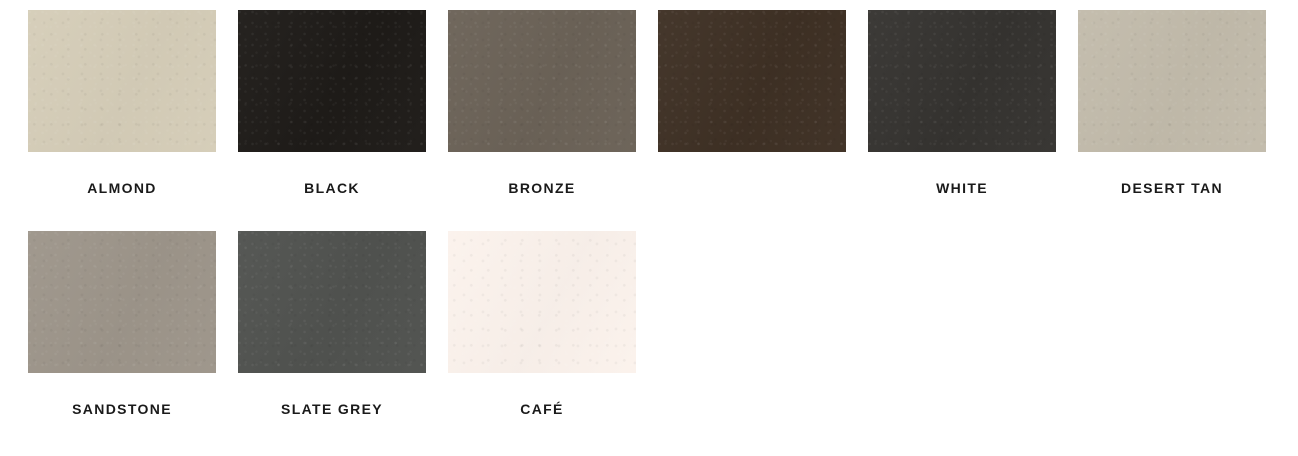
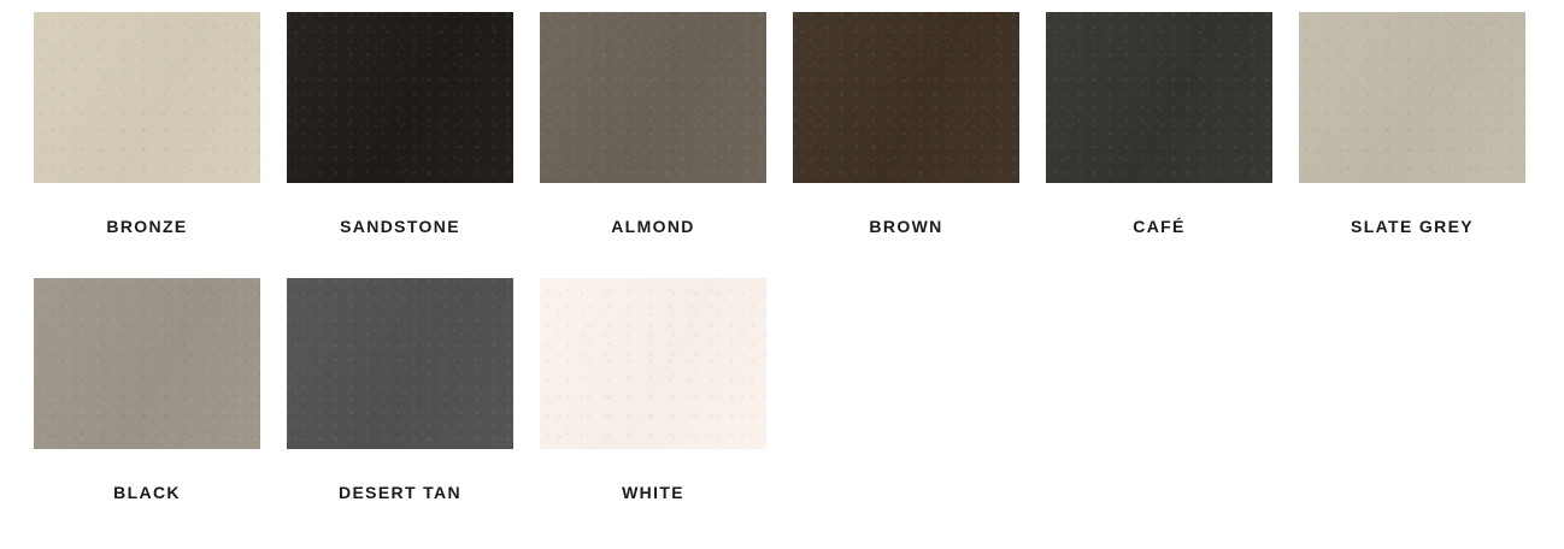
- ALMOND
+ BRONZE
- BLACK
+ SANDSTONE
- BRONZE
+ ALMOND
+ BROWN
- WHITE
+ CAFÉ
- DESERT TAN
+ SLATE GREY
- SANDSTONE
+ BLACK
- SLATE GREY
+ DESERT TAN
- CAFÉ
+ WHITE
